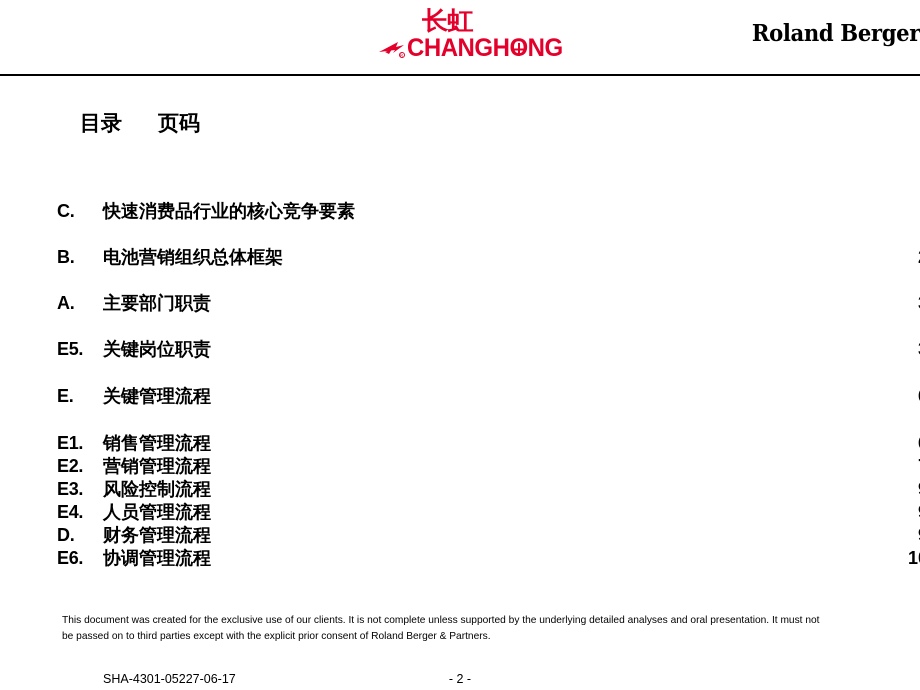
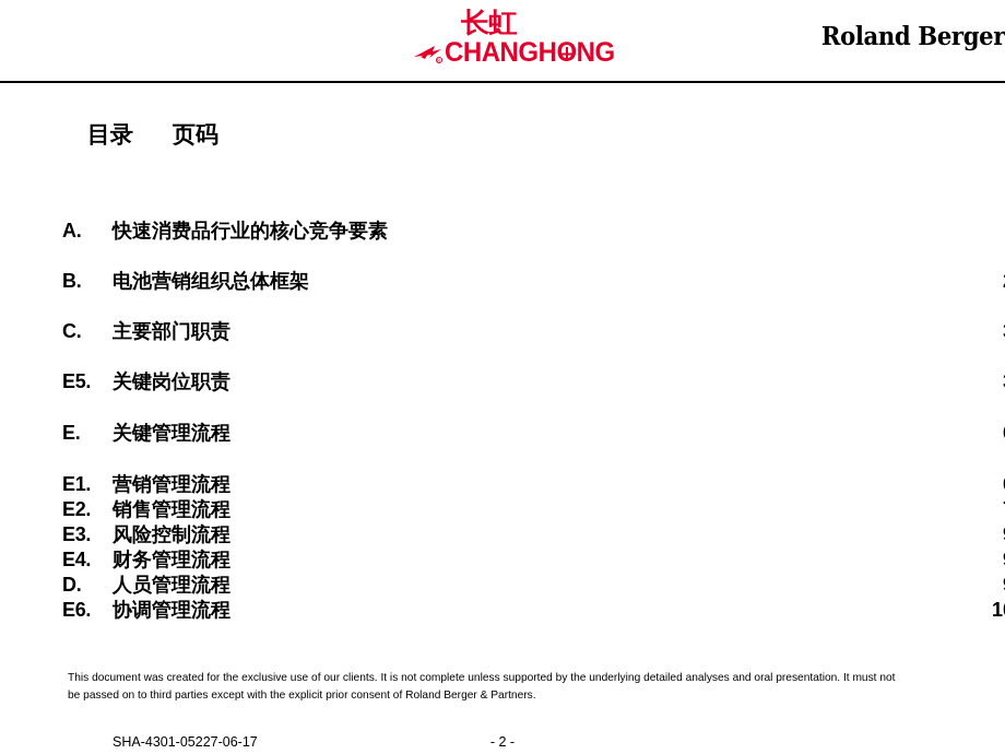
  长虹
  CHANGHONG
  Roland Berger
  目录 页码
- C.
+ A.
  快速消费品行业的核心竞争要素
  B.
  电池营销组织总体框架
- A.
+ C.
  主要部门职责
  E5.
  关键岗位职责
  E.
  关键管理流程
  E1.
- 销售管理流程
+ 营销管理流程
  E2.
- 营销管理流程
+ 销售管理流程
  E3.
  风险控制流程
  E4.
- 人员管理流程
+ 财务管理流程
  D.
- 财务管理流程
+ 人员管理流程
  E6.
  协调管理流程
  This document was created for the exclusive use of our clients. It is not complete unless supported by the underlying detailed analyses and oral presentation. It must not
  be passed on to third parties except with the explicit prior consent of Roland Berger & Partners.
  SHA-4301-05227-06-17
  - 2 -
